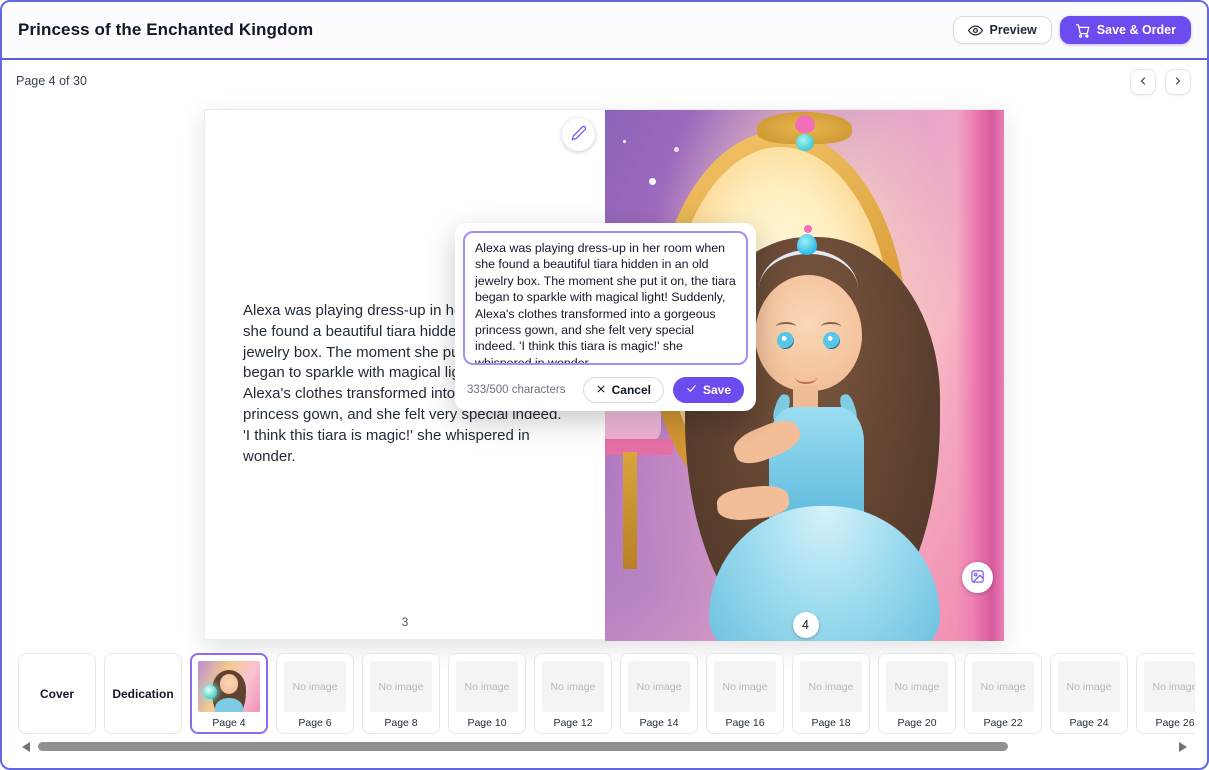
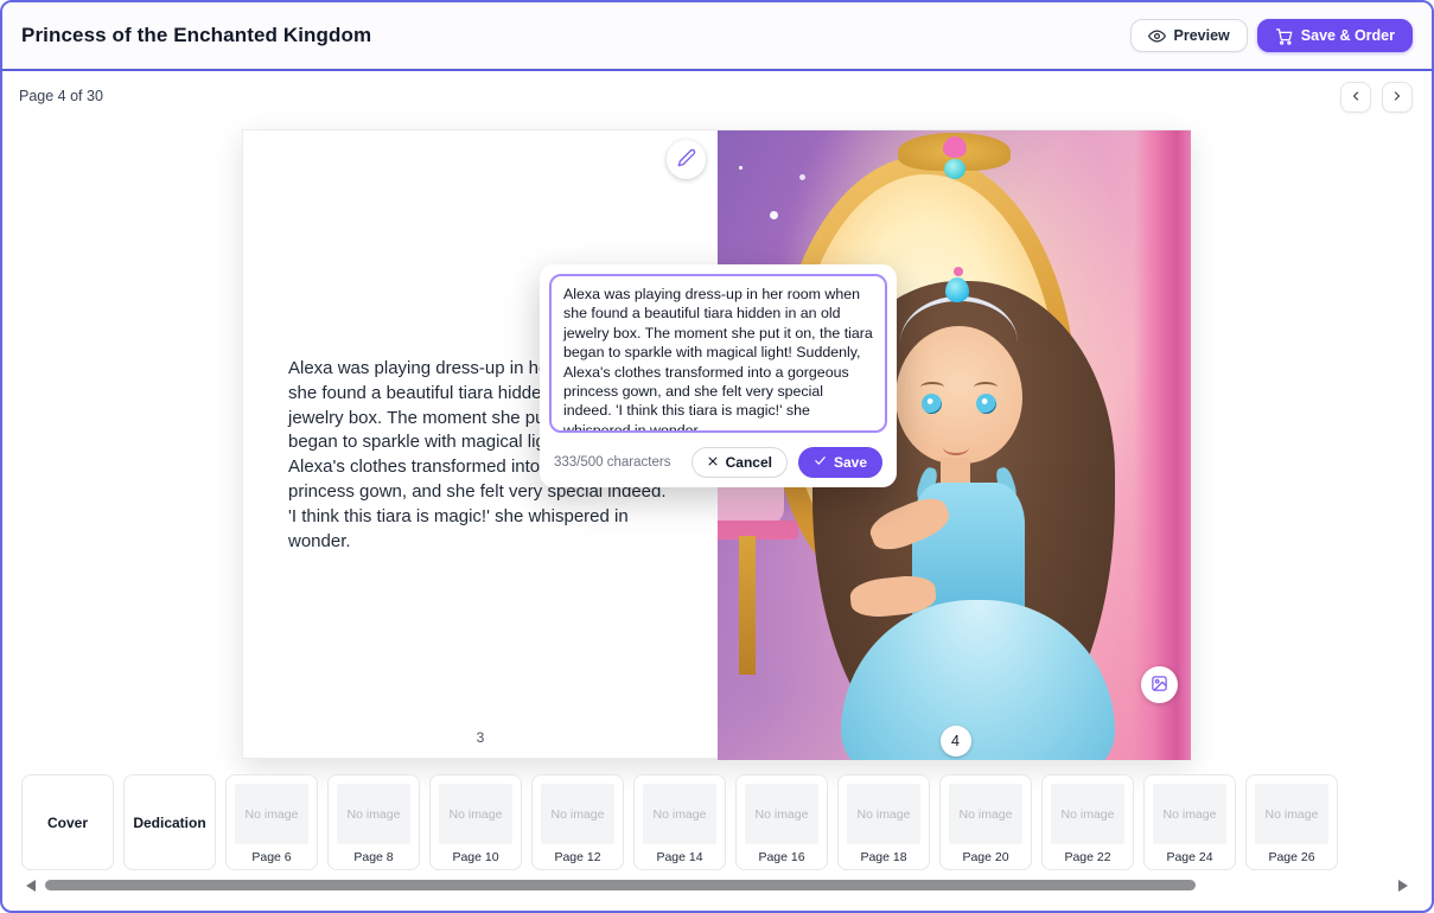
  Princess of the Enchanted Kingdom
  Preview
  Save & Order
  Page 4 of 30
  Alexa was playing dress-up in h she found a beautiful tiara hidde jewelry box. The moment she p began to sparkle with magical li Alexa's clothes transformed into princess gown, and she felt very special indeed. 'I think this tiara is magic!' she whispered in wonder.
  3
  4
  333/500 characters
  Cancel
  Save
  Cover
  Dedication
- Page 4
  No image
  Page 6
  No image
  Page 8
  No image
  Page 10
  No image
  Page 12
  No image
  Page 14
  No image
  Page 16
  No image
  Page 18
  No image
  Page 20
  No image
  Page 22
  No image
  Page 24
  No image
  Page 26
